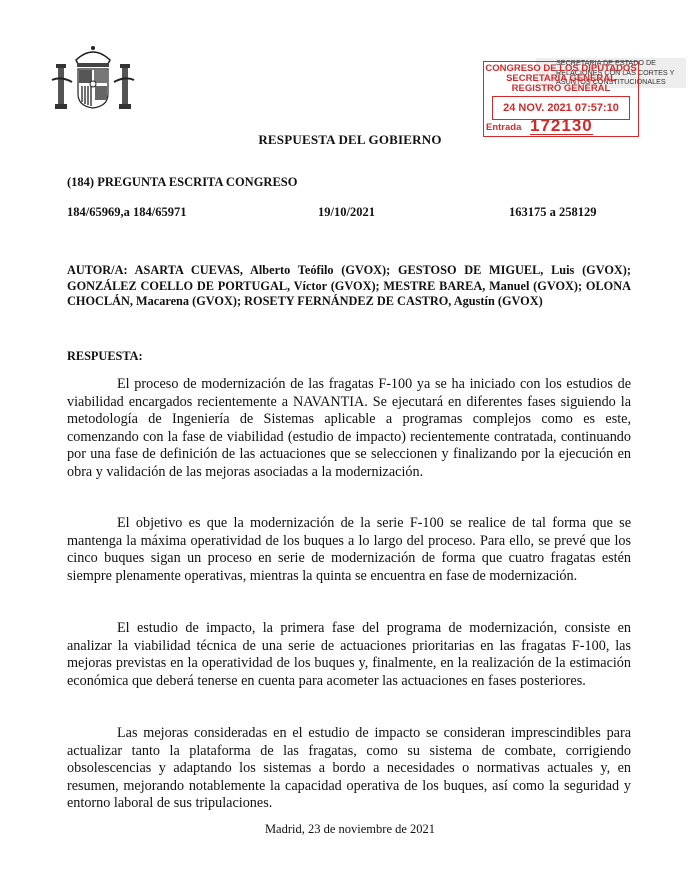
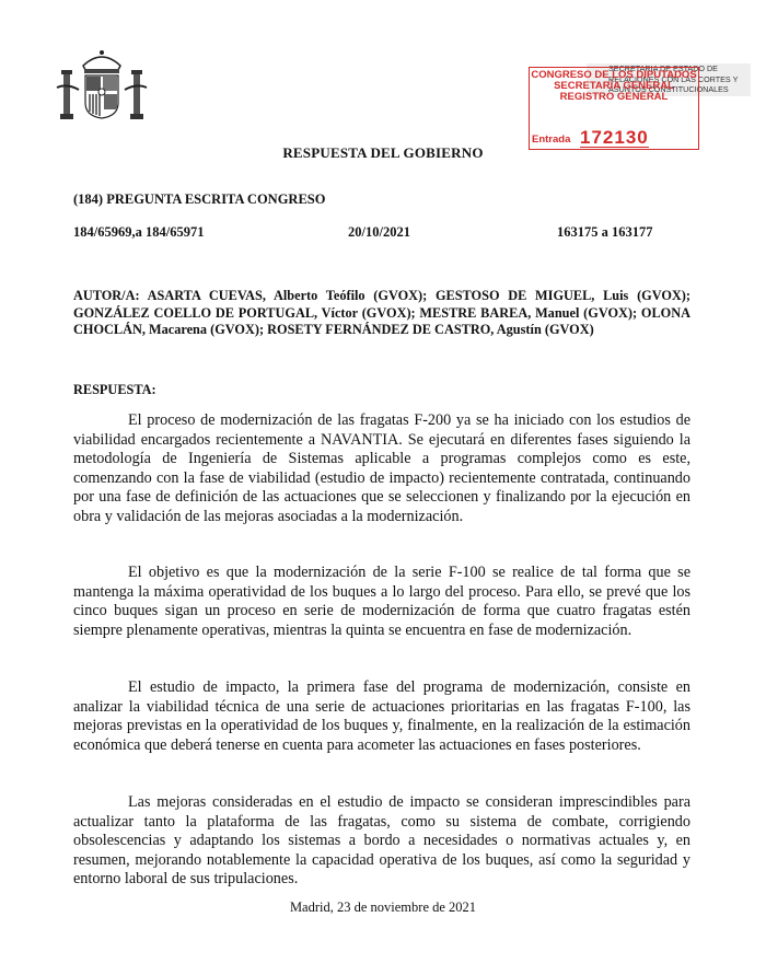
  SECRETARIA DE ESTADO DE
  RELACIONES CON LAS CORTES Y
  ASUNTOS CONSTITUCIONALES
  CONGRESO DE LOS DIPUTADOS
  SECRETARÍA GENERAL
  REGISTRO GENERAL
- 24 NOV. 2021 07:57:10
  Entrada
  172130
  RESPUESTA DEL GOBIERNO
  (184) PREGUNTA ESCRITA CONGRESO
  184/65969,a 184/65971
- 19/10/2021
+ 20/10/2021
- 163175 a 258129
+ 163175 a 163177
  AUTOR/A: ASARTA CUEVAS, Alberto Teófilo (GVOX); GESTOSO DE MIGUEL, Luis (GVOX); GONZÁLEZ COELLO DE PORTUGAL, Víctor (GVOX); MESTRE BAREA, Manuel (GVOX); OLONA CHOCLÁN, Macarena (GVOX); ROSETY FERNÁNDEZ DE CASTRO, Agustín (GVOX)
  RESPUESTA:
- El proceso de modernización de las fragatas F-100 ya se ha iniciado con los estudios de viabilidad encargados recientemente a NAVANTIA. Se ejecutará en diferentes fases siguiendo la metodología de Ingeniería de Sistemas aplicable a programas complejos como es este, comenzando con la fase de viabilidad (estudio de impacto) recientemente contratada, continuando por una fase de definición de las actuaciones que se seleccionen y finalizando por la ejecución en obra y validación de las mejoras asociadas a la modernización.
+ El proceso de modernización de las fragatas F-200 ya se ha iniciado con los estudios de viabilidad encargados recientemente a NAVANTIA. Se ejecutará en diferentes fases siguiendo la metodología de Ingeniería de Sistemas aplicable a programas complejos como es este, comenzando con la fase de viabilidad (estudio de impacto) recientemente contratada, continuando por una fase de definición de las actuaciones que se seleccionen y finalizando por la ejecución en obra y validación de las mejoras asociadas a la modernización.
  El objetivo es que la modernización de la serie F-100 se realice de tal forma que se mantenga la máxima operatividad de los buques a lo largo del proceso. Para ello, se prevé que los cinco buques sigan un proceso en serie de modernización de forma que cuatro fragatas estén siempre plenamente operativas, mientras la quinta se encuentra en fase de modernización.
  El estudio de impacto, la primera fase del programa de modernización, consiste en analizar la viabilidad técnica de una serie de actuaciones prioritarias en las fragatas F-100, las mejoras previstas en la operatividad de los buques y, finalmente, en la realización de la estimación económica que deberá tenerse en cuenta para acometer las actuaciones en fases posteriores.
  Las mejoras consideradas en el estudio de impacto se consideran imprescindibles para actualizar tanto la plataforma de las fragatas, como su sistema de combate, corrigiendo obsolescencias y adaptando los sistemas a bordo a necesidades o normativas actuales y, en resumen, mejorando notablemente la capacidad operativa de los buques, así como la seguridad y entorno laboral de sus tripulaciones.
  Madrid, 23 de noviembre de 2021
